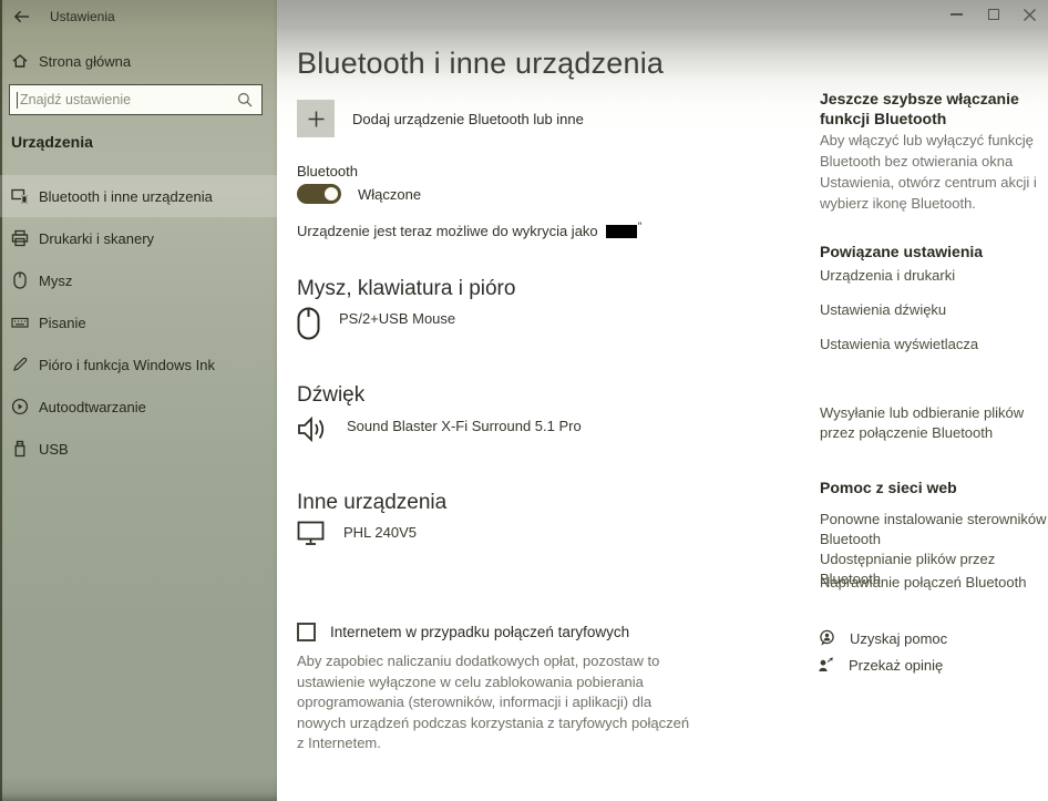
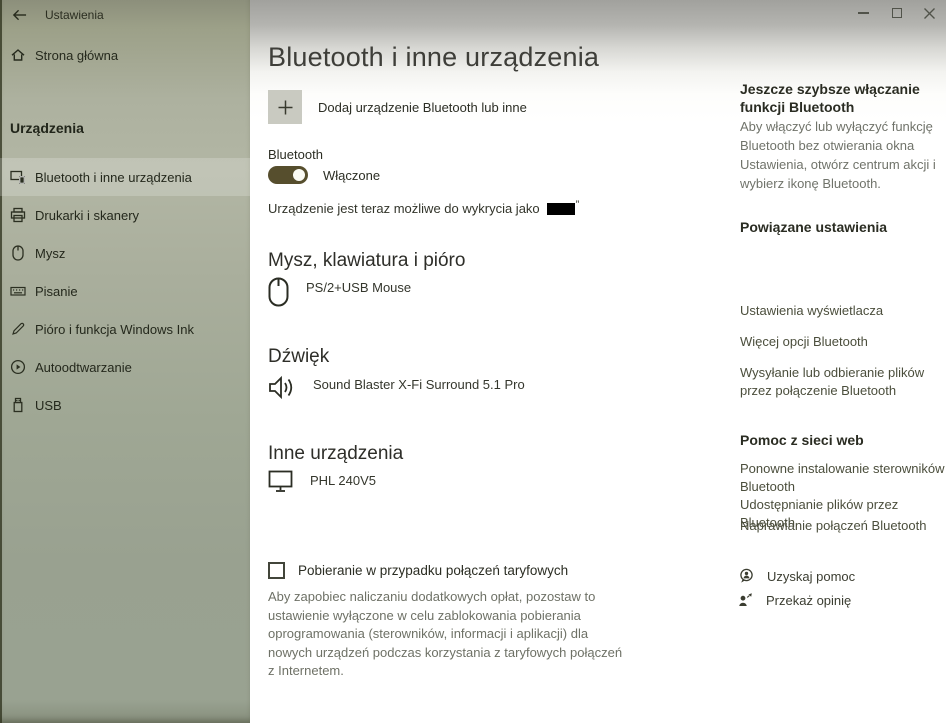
  Ustawienia
  Strona główna
- Znajdź ustawienie
  Urządzenia
  Bluetooth i inne urządzenia
  Drukarki i skanery
  Mysz
  Pisanie
  Pióro i funkcja Windows Ink
  Autoodtwarzanie
  USB
  Bluetooth i inne urządzenia
  Dodaj urządzenie Bluetooth lub inne
  Bluetooth
  Włączone
  Urządzenie jest teraz możliwe do wykrycia jako
  ”
  Mysz, klawiatura i pióro
  PS/2+USB Mouse
  Dźwięk
  Sound Blaster X-Fi Surround 5.1 Pro
  Inne urządzenia
  PHL 240V5
- Internetem w przypadku połączeń taryfowych
+ Pobieranie w przypadku połączeń taryfowych
  Aby zapobiec naliczaniu dodatkowych opłat, pozostaw to ustawienie wyłączone w celu zablokowania pobierania oprogramowania (sterowników, informacji i aplikacji) dla nowych urządzeń podczas korzystania z taryfowych połączeń z Internetem.
  Jeszcze szybsze włączanie funkcji Bluetooth
  Aby włączyć lub wyłączyć funkcję Bluetooth bez otwierania okna Ustawienia, otwórz centrum akcji i wybierz ikonę Bluetooth.
  Powiązane ustawienia
- Urządzenia i drukarki
- Ustawienia dźwięku
  Ustawienia wyświetlacza
+ Więcej opcji Bluetooth
  Wysyłanie lub odbieranie plików przez połączenie Bluetooth
  Pomoc z sieci web
  Ponowne instalowanie sterowników Bluetooth
  Udostępnianie plików przez Bluetooth
  Naprawianie połączeń Bluetooth
  Uzyskaj pomoc
  Przekaż opinię
